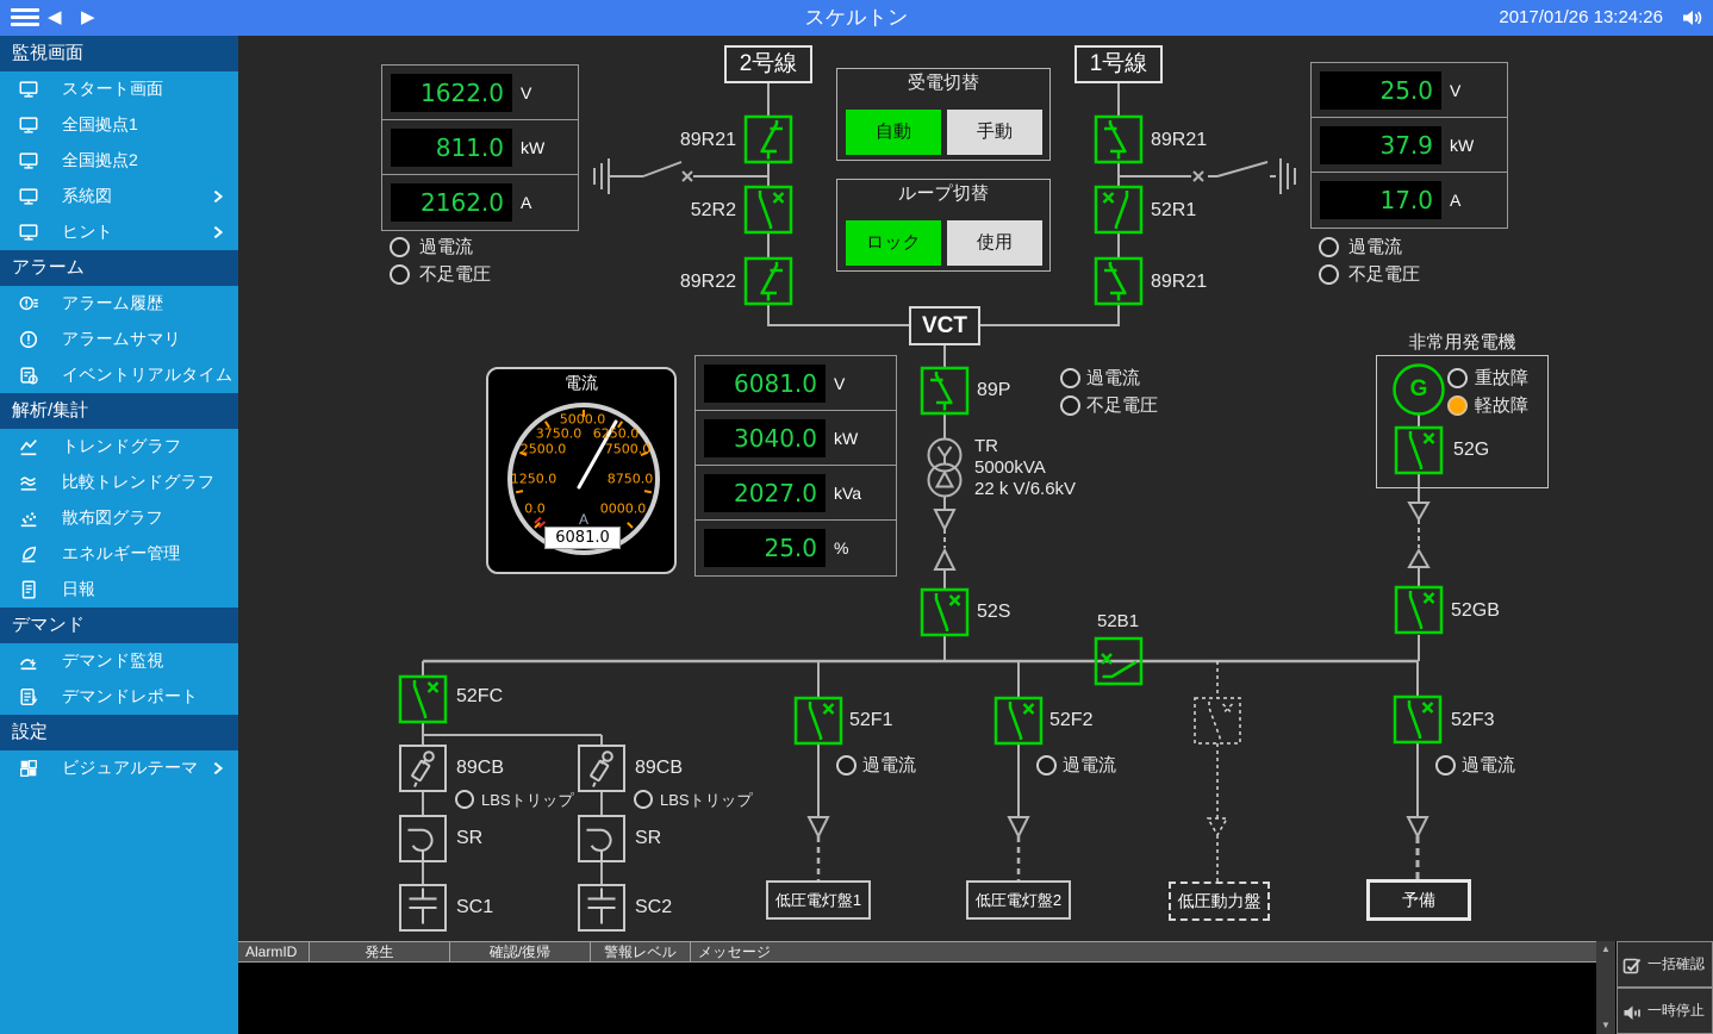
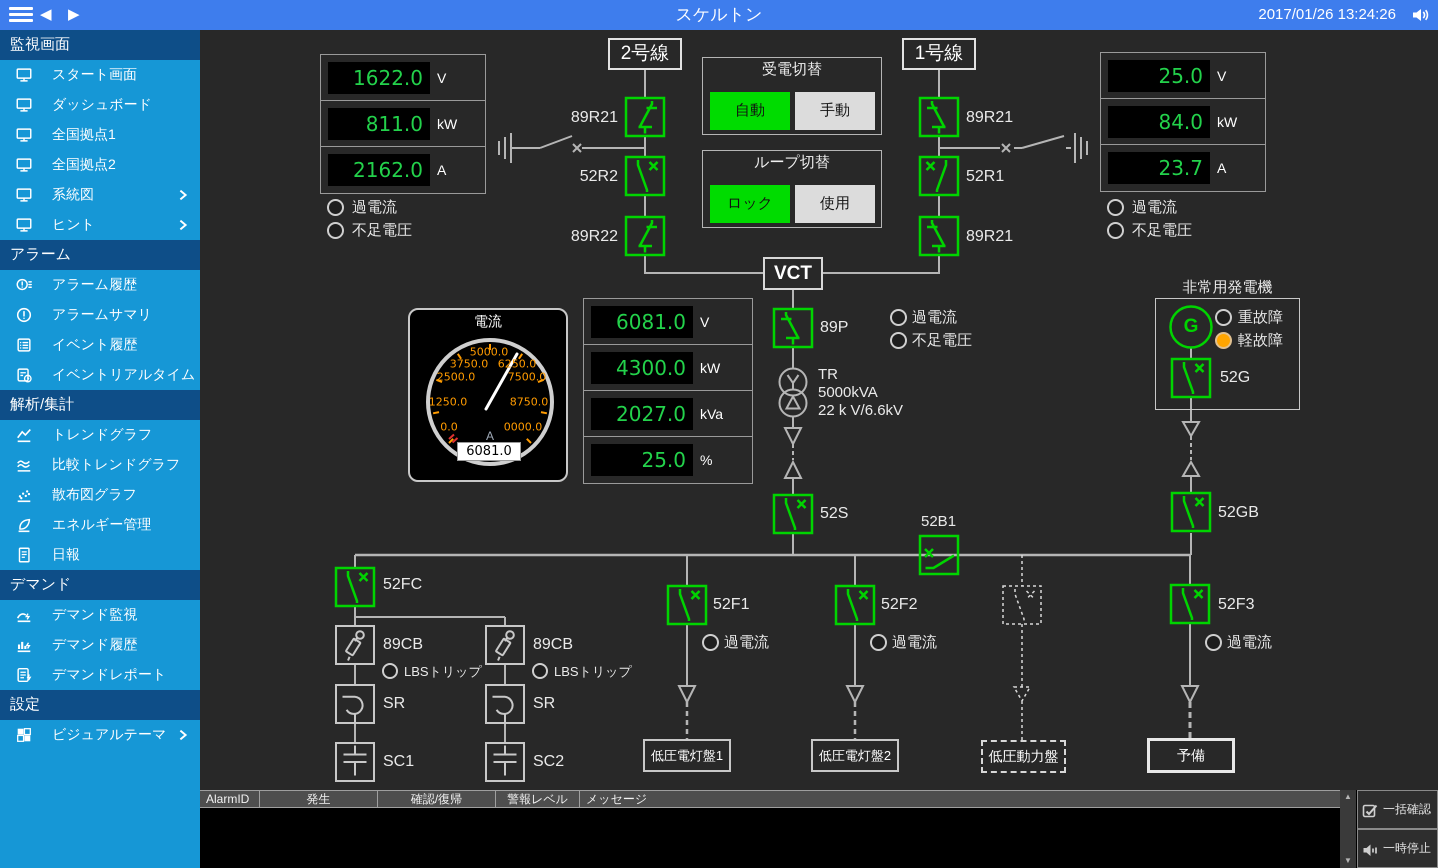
  ◀
  ▶
  スケルトン
  2017/01/26 13:24:26
  監視画面
  スタート画面
+ ダッシュボード
  全国拠点1
  全国拠点2
  系統図
  ヒント
  アラーム
  アラーム履歴
  アラームサマリ
+ イベント履歴
  イベントリアルタイム
  解析/集計
  トレンドグラフ
  比較トレンドグラフ
  散布図グラフ
  エネルギー管理
  日報
  デマンド
  デマンド監視
+ デマンド履歴
  デマンドレポート
  設定
  ビジュアルテーマ
  2号線
  1号線
  1622.0
  V
  811.0
  kW
  2162.0
  A
  過電流
  不足電圧
  25.0
  V
- 37.9
+ 84.0
  kW
- 17.0
+ 23.7
  A
  過電流
  不足電圧
  89R21
  52R2
  89R22
  89R21
  52R1
  89R21
  受電切替
  自動
  手動
  ループ切替
  ロック
  使用
  VCT
  6081.0
  V
- 3040.0
+ 4300.0
  kW
  2027.0
  kVa
  25.0
  %
  89P
  過電流
  不足電圧
  TR
  5000kVA
  22 k V/6.6kV
  電流
  0.0
  1250.0
  2500.0
  3750.0
  5000.0
  6250.0
  7500.0
  8750.0
  0000.0
  A
  6081.0
  非常用発電機
  G
  重故障
  軽故障
  52G
  52S
  52B1
  52GB
  52FC
  89CB
  LBSトリップ
  SR
  SC1
  89CB
  LBSトリップ
  SR
  SC2
  52F1
  過電流
  低圧電灯盤1
  52F2
  過電流
  低圧電灯盤2
  低圧動力盤
  52F3
  過電流
  予備
  AlarmID
  発生
  確認/復帰
  警報レベル
  メッセージ
  ▲
  ▼
  一括確認
  一時停止
